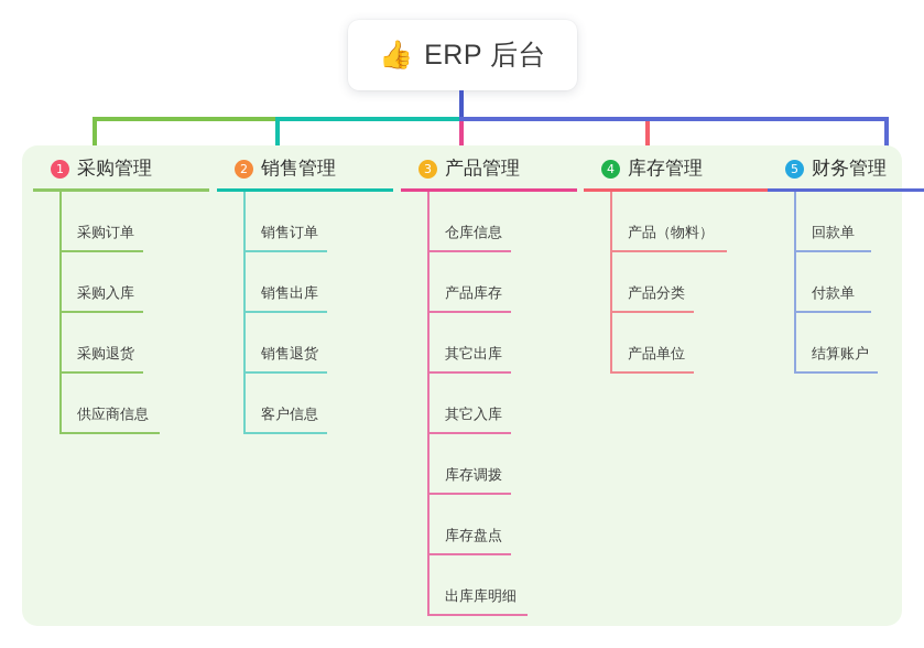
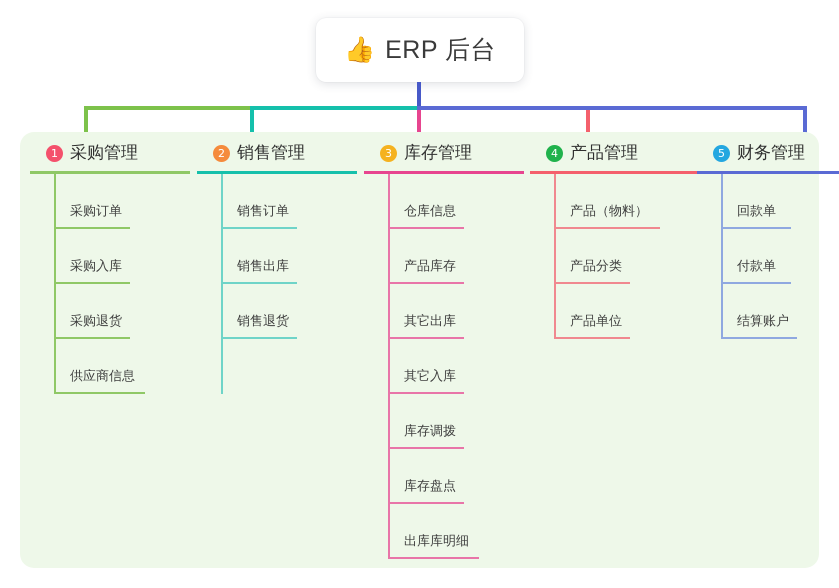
  👍
  ERP 后台
  1
  采购管理
  采购订单
  采购入库
  采购退货
  供应商信息
  2
  销售管理
  销售订单
  销售出库
  销售退货
- 客户信息
  3
- 产品管理
+ 库存管理
  仓库信息
  产品库存
  其它出库
  其它入库
  库存调拨
  库存盘点
  出库库明细
  4
- 库存管理
+ 产品管理
  产品（物料）
  产品分类
  产品单位
  5
  财务管理
  回款单
  付款单
  结算账户
